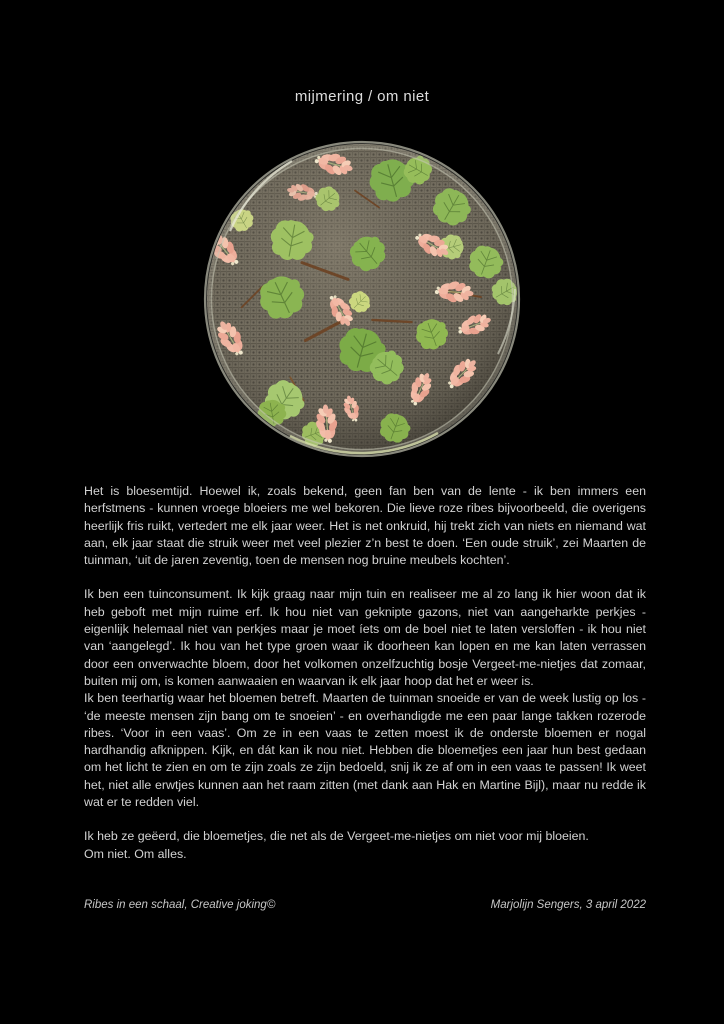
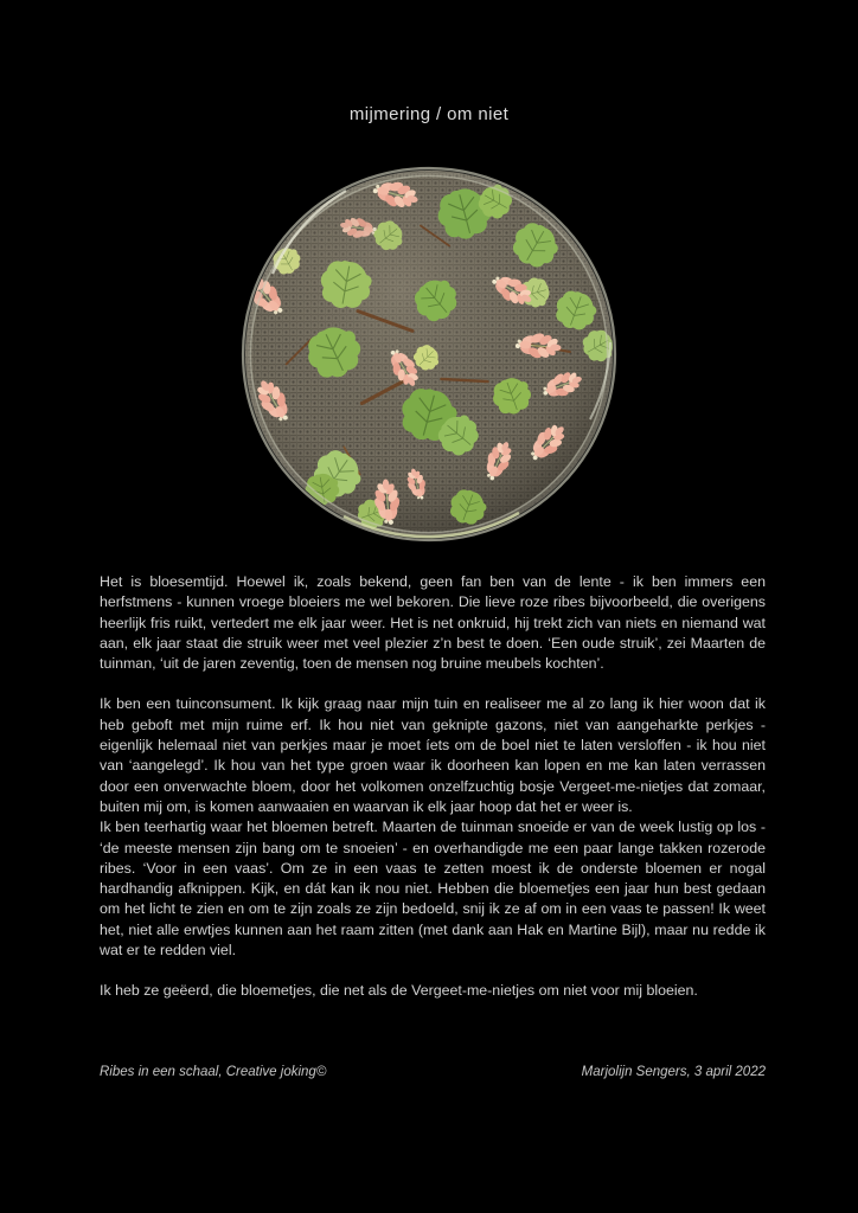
  mijmering / om niet
  Het is bloesemtijd. Hoewel ik, zoals bekend, geen fan ben van de lente - ik ben immers een herfstmens - kunnen vroege bloeiers me wel bekoren. Die lieve roze ribes bijvoorbeeld, die overigens heerlijk fris ruikt, vertedert me elk jaar weer. Het is net onkruid, hij trekt zich van niets en niemand wat aan, elk jaar staat die struik weer met veel plezier z’n best te doen. ‘Een oude struik’, zei Maarten de tuinman, ‘uit de jaren zeventig, toen de mensen nog bruine meubels kochten’.
  Ik ben een tuinconsument. Ik kijk graag naar mijn tuin en realiseer me al zo lang ik hier woon dat ik heb geboft met mijn ruime erf. Ik hou niet van geknipte gazons, niet van aangeharkte perkjes - eigenlijk helemaal niet van perkjes maar je moet íets om de boel niet te laten versloffen - ik hou niet van ‘aangelegd’. Ik hou van het type groen waar ik doorheen kan lopen en me kan laten verrassen door een onverwachte bloem, door het volkomen onzelfzuchtig bosje Vergeet-me-nietjes dat zomaar, buiten mij om, is komen aanwaaien en waarvan ik elk jaar hoop dat het er weer is.
  Ik ben teerhartig waar het bloemen betreft. Maarten de tuinman snoeide er van de week lustig op los - ‘de meeste mensen zijn bang om te snoeien’ - en overhandigde me een paar lange takken rozerode ribes. ‘Voor in een vaas’. Om ze in een vaas te zetten moest ik de onderste bloemen er nogal hardhandig afknippen. Kijk, en dát kan ik nou niet. Hebben die bloemetjes een jaar hun best gedaan om het licht te zien en om te zijn zoals ze zijn bedoeld, snij ik ze af om in een vaas te passen! Ik weet het, niet alle erwtjes kunnen aan het raam zitten (met dank aan Hak en Martine Bijl), maar nu redde ik wat er te redden viel.
  Ik heb ze geëerd, die bloemetjes, die net als de Vergeet-me-nietjes om niet voor mij bloeien.
- Om niet. Om alles.
  Ribes in een schaal, Creative joking©
  Marjolijn Sengers, 3 april 2022
